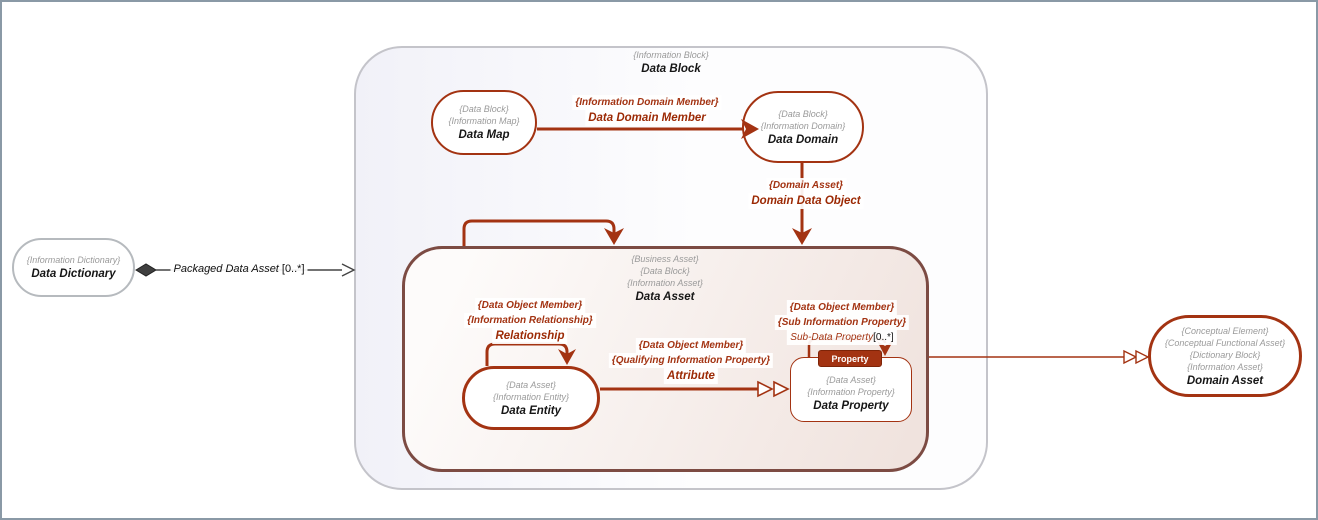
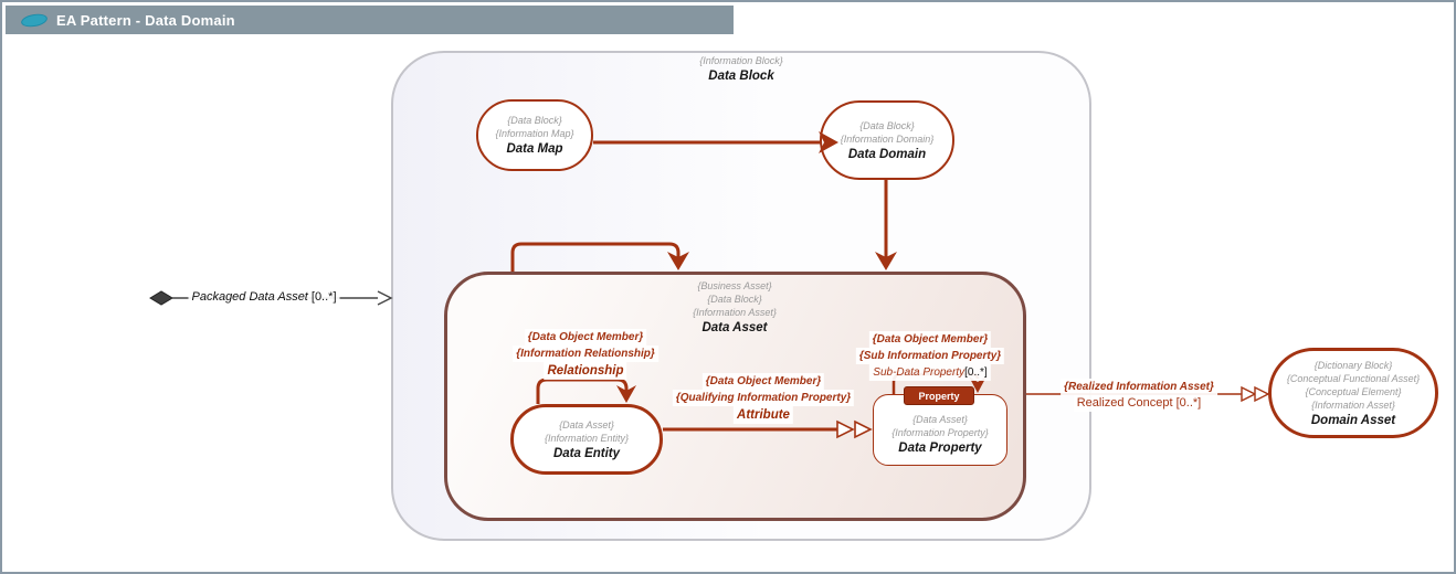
+ EA Pattern - Data Domain
  {Information Block}
  Data Block
  {Business Asset}
  {Data Block}
  {Information Asset}
  Data Asset
- {Information Dictionary}
- Data Dictionary
  {Data Block}
  {Information Map}
  Data Map
  {Data Block}
  {Information Domain}
  Data Domain
  {Data Asset}
  {Information Entity}
  Data Entity
  {Data Asset}
  {Information Property}
  Data Property
  Property
- {Conceptual Element}
+ {Dictionary Block}
  {Conceptual Functional Asset}
- {Dictionary Block}
+ {Conceptual Element}
  {Information Asset}
  Domain Asset
  Packaged Data Asset
  [0..*]
- {Information Domain Member}
- Data Domain Member
- {Domain Asset}
- Domain Data Object
  {Data Object Member}
  {Information Relationship}
  Relationship
  {Data Object Member}
  {Qualifying Information Property}
  Attribute
  {Data Object Member}
  {Sub Information Property}
  Sub-Data Property
  [0..*]
+ {Realized Information Asset}
+ Realized Concept [0..*]
